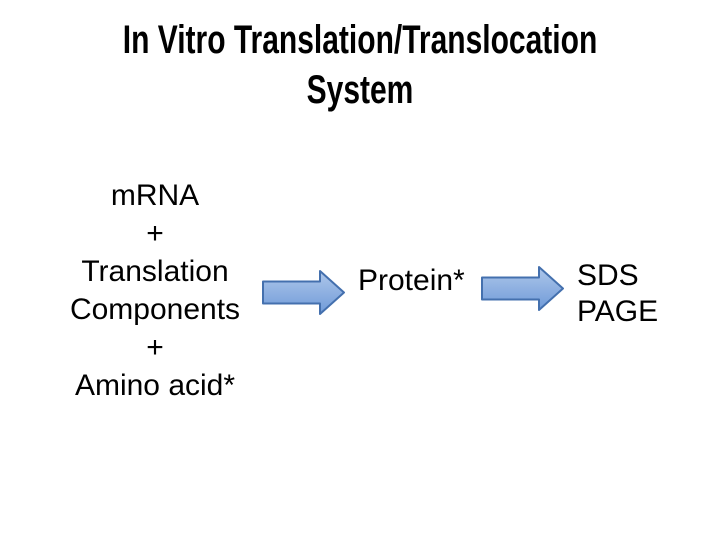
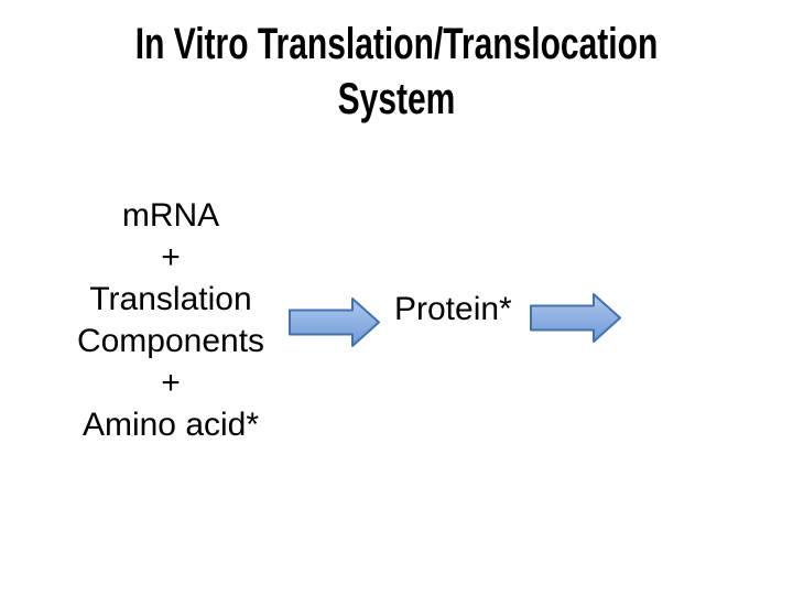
  In Vitro Translation/Translocation
  System
  mRNA
  +
  Translation
  Components
  +
  Amino acid*
  Protein*
- SDS
- PAGE
